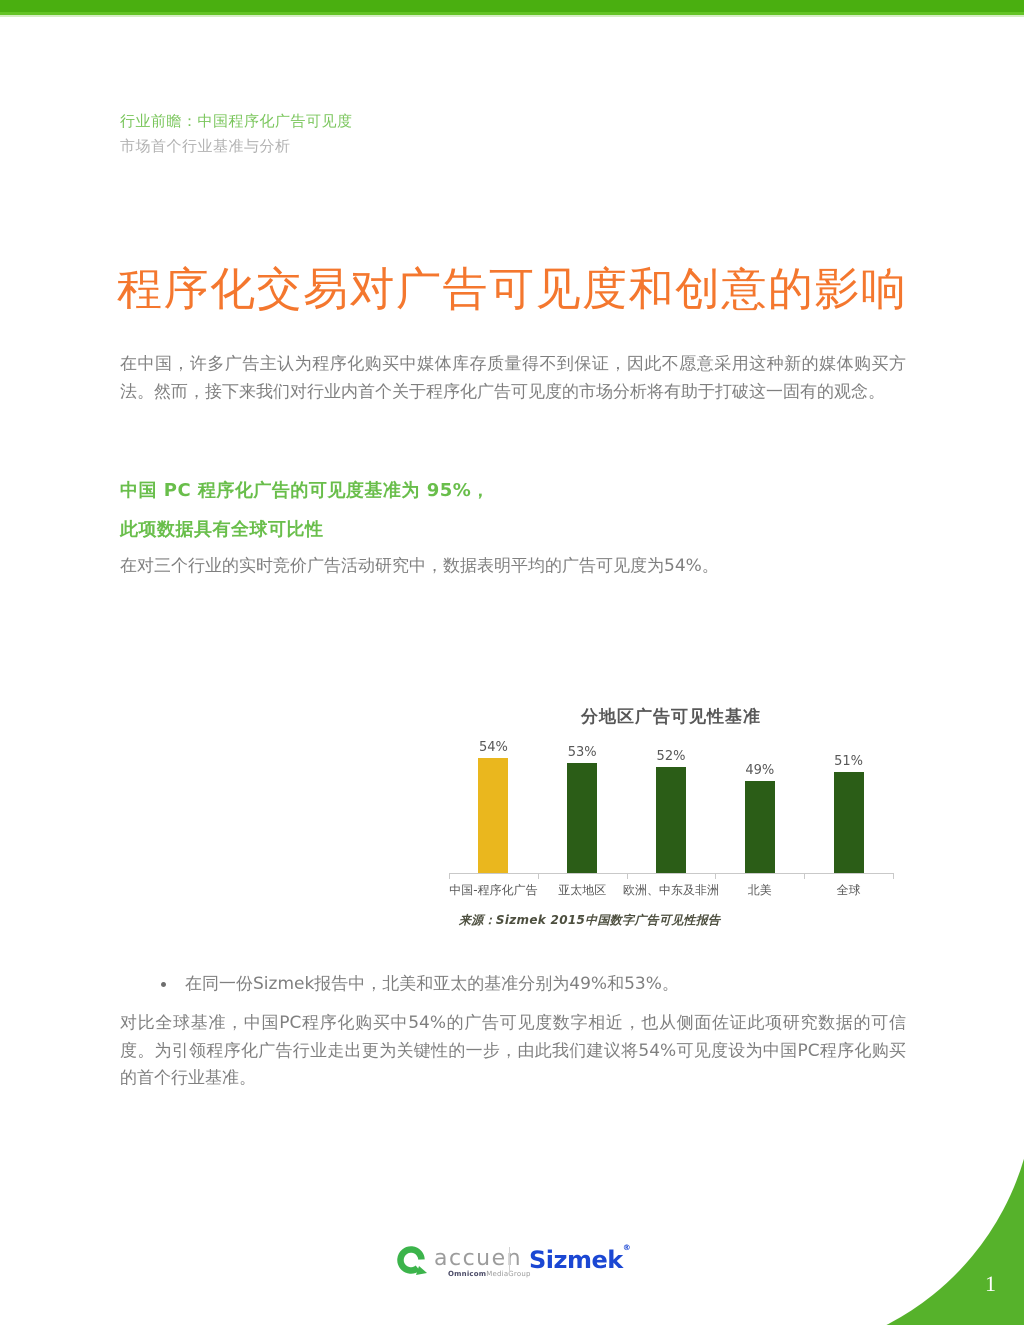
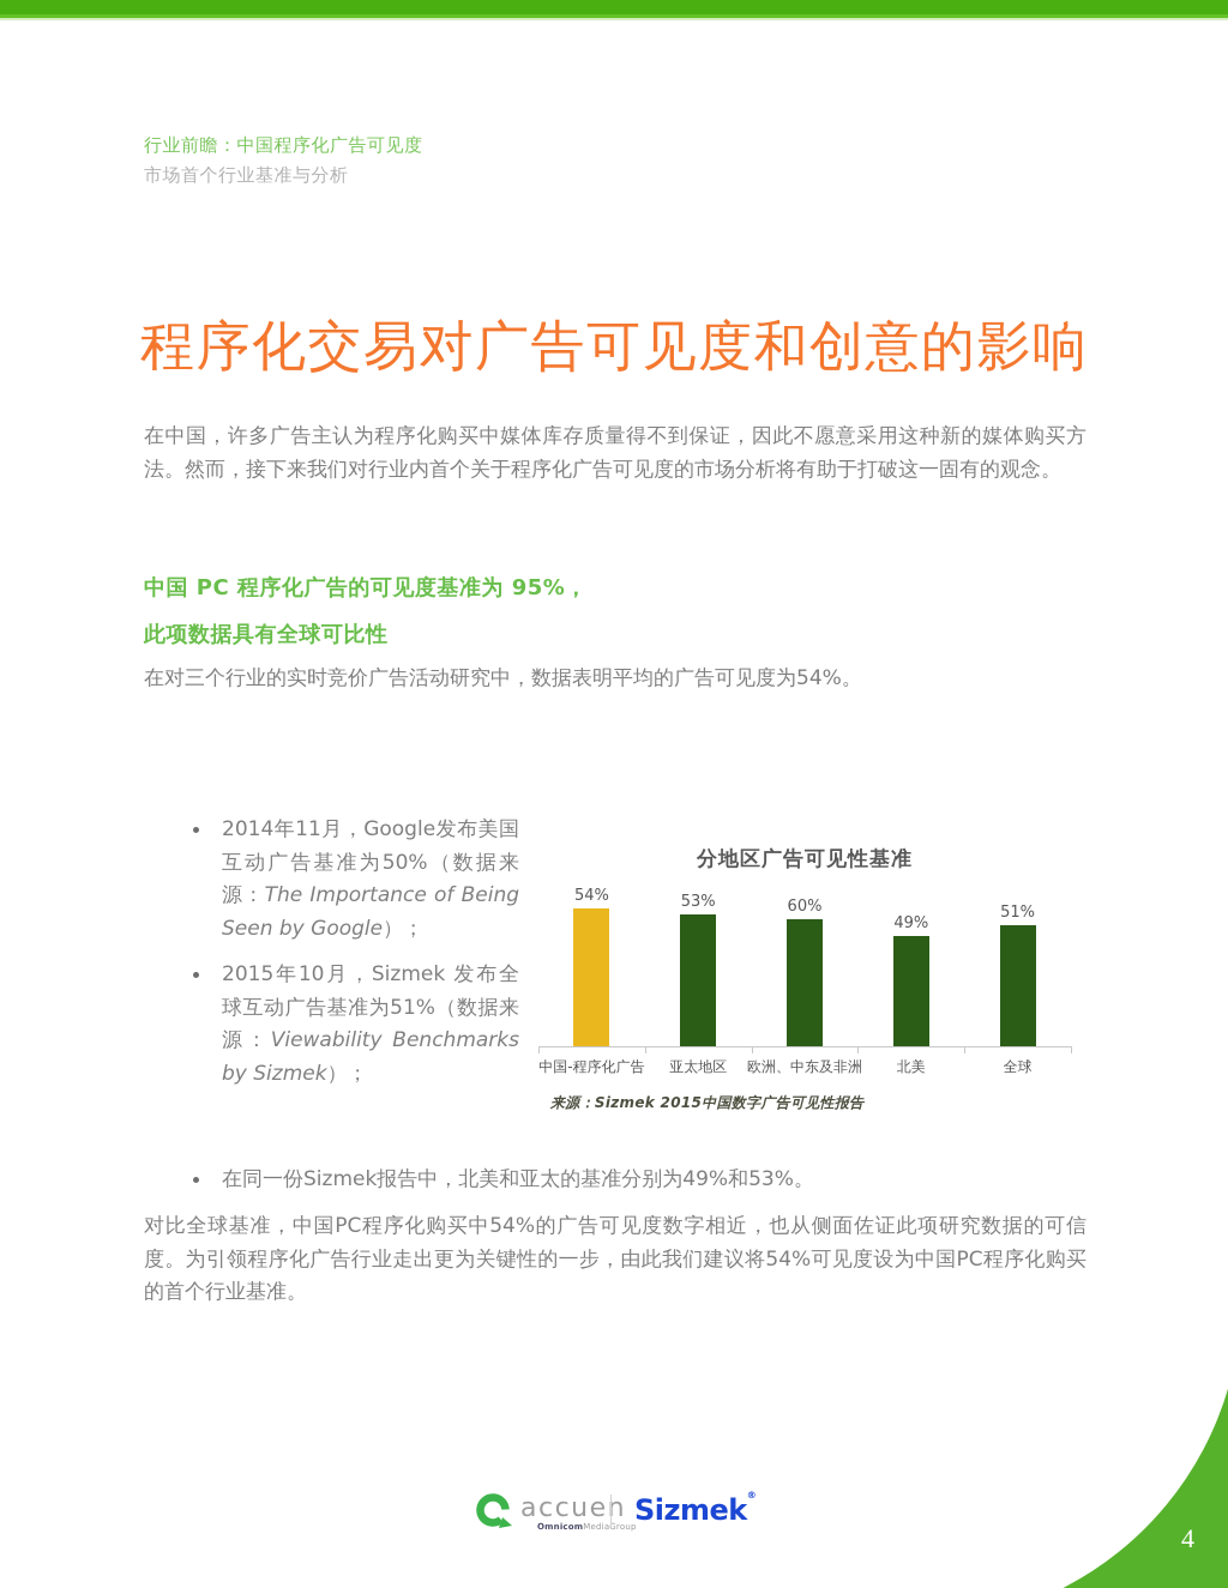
  行业前瞻：中国程序化广告可见度
  市场首个行业基准与分析
  程序化交易对广告可见度和创意的影响
  在中国，许多广告主认为程序化购买中媒体库存质量得不到保证，因此不愿意采用这种新的媒体购买方法。然而，接下来我们对行业内首个关于程序化广告可见度的市场分析将有助于打破这一固有的观念。
  中国 PC 程序化广告的可见度基准为 95%，
  此项数据具有全球可比性
  在对三个行业的实时竞价广告活动研究中，数据表明平均的广告可见度为54%。
+ 2014年11月，Google发布美国互动广告基准为50%（数据来源：The Importance of Being Seen by Google）；
+ 2015年10月，Sizmek 发布全球互动广告基准为51%（数据来源：Viewability Benchmarks by Sizmek）；
  在同一份Sizmek报告中，北美和亚太的基准分别为49%和53%。
  对比全球基准，中国PC程序化购买中54%的广告可见度数字相近，也从侧面佐证此项研究数据的可信度。为引领程序化广告行业走出更为关键性的一步，由此我们建议将54%可见度设为中国PC程序化购买的首个行业基准。
  分地区广告可见性基准
  来源：Sizmek 2015中国数字广告可见性报告
  54%
  中国-程序化广告
  53%
  亚太地区
- 52%
+ 60%
  欧洲、中东及非洲
  49%
  北美
  51%
  全球
  accuen
  OmnicomMediaGroup
  Sizmek®
- 1
+ 4
